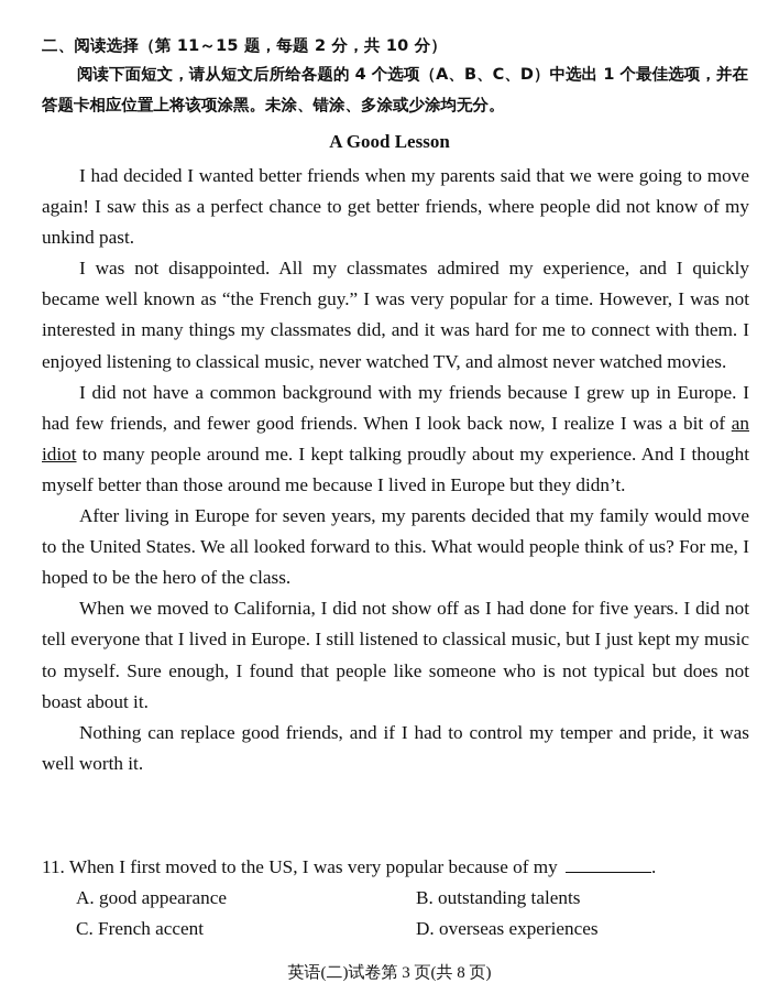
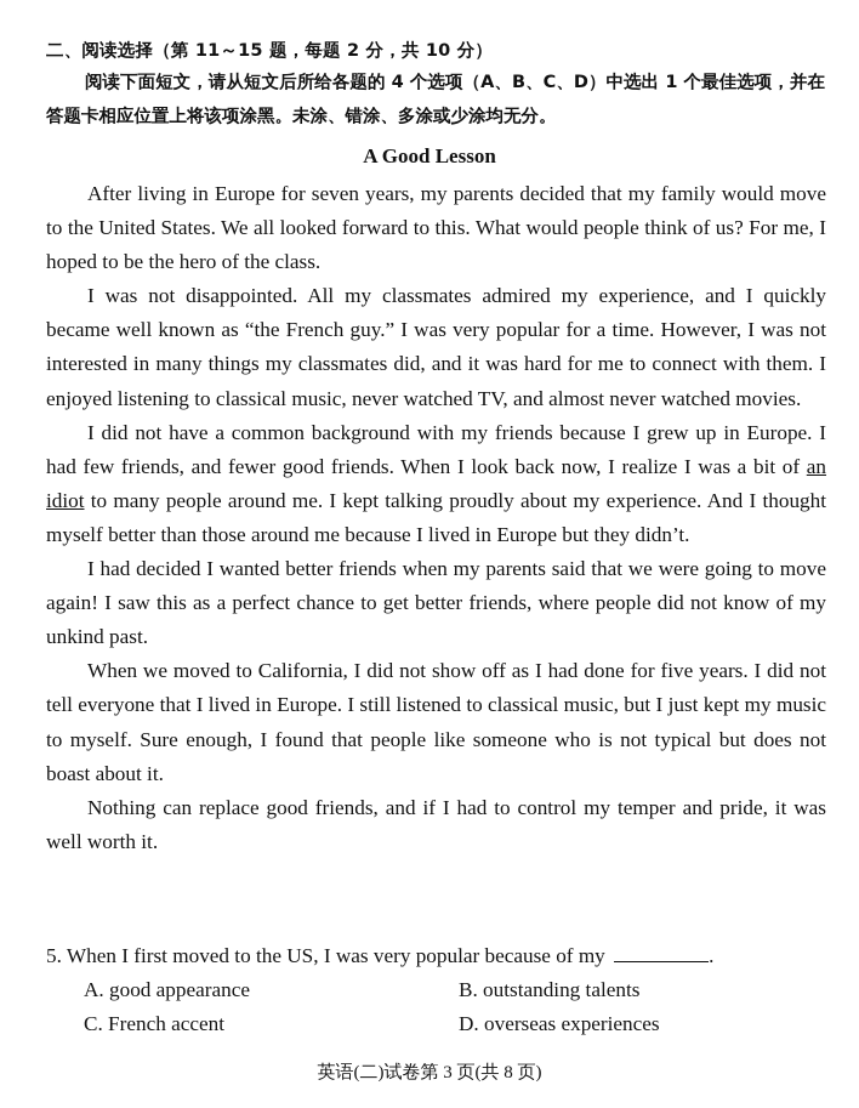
  二、阅读选择（第 11～15 题，每题 2 分，共 10 分）
  阅读下面短文，请从短文后所给各题的 4 个选项（A、B、C、D）中选出 1 个最佳选项，并在答题卡相应位置上将该项涂黑。未涂、错涂、多涂或少涂均无分。
  A Good Lesson
- I had decided I wanted better friends when my parents said that we were going to move again! I saw this as a perfect chance to get better friends, where people did not know of my unkind past.
+ After living in Europe for seven years, my parents decided that my family would move to the United States. We all looked forward to this. What would people think of us? For me, I hoped to be the hero of the class.
  I was not disappointed. All my classmates admired my experience, and I quickly became well known as “the French guy.” I was very popular for a time. However, I was not interested in many things my classmates did, and it was hard for me to connect with them. I enjoyed listening to classical music, never watched TV, and almost never watched movies.
  I did not have a common background with my friends because I grew up in Europe. I had few friends, and fewer good friends. When I look back now, I realize I was a bit of an idiot to many people around me. I kept talking proudly about my experience. And I thought myself better than those around me because I lived in Europe but they didn’t.
- After living in Europe for seven years, my parents decided that my family would move to the United States. We all looked forward to this. What would people think of us? For me, I hoped to be the hero of the class.
+ I had decided I wanted better friends when my parents said that we were going to move again! I saw this as a perfect chance to get better friends, where people did not know of my unkind past.
  When we moved to California, I did not show off as I had done for five years. I did not tell everyone that I lived in Europe. I still listened to classical music, but I just kept my music to myself. Sure enough, I found that people like someone who is not typical but does not boast about it.
  Nothing can replace good friends, and if I had to control my temper and pride, it was well worth it.
- 11. When I first moved to the US, I was very popular because of my .
+ 5. When I first moved to the US, I was very popular because of my .
  A. good appearance
  B. outstanding talents
  C. French accent
  D. overseas experiences
  英语(二)试卷第 3 页(共 8 页)
